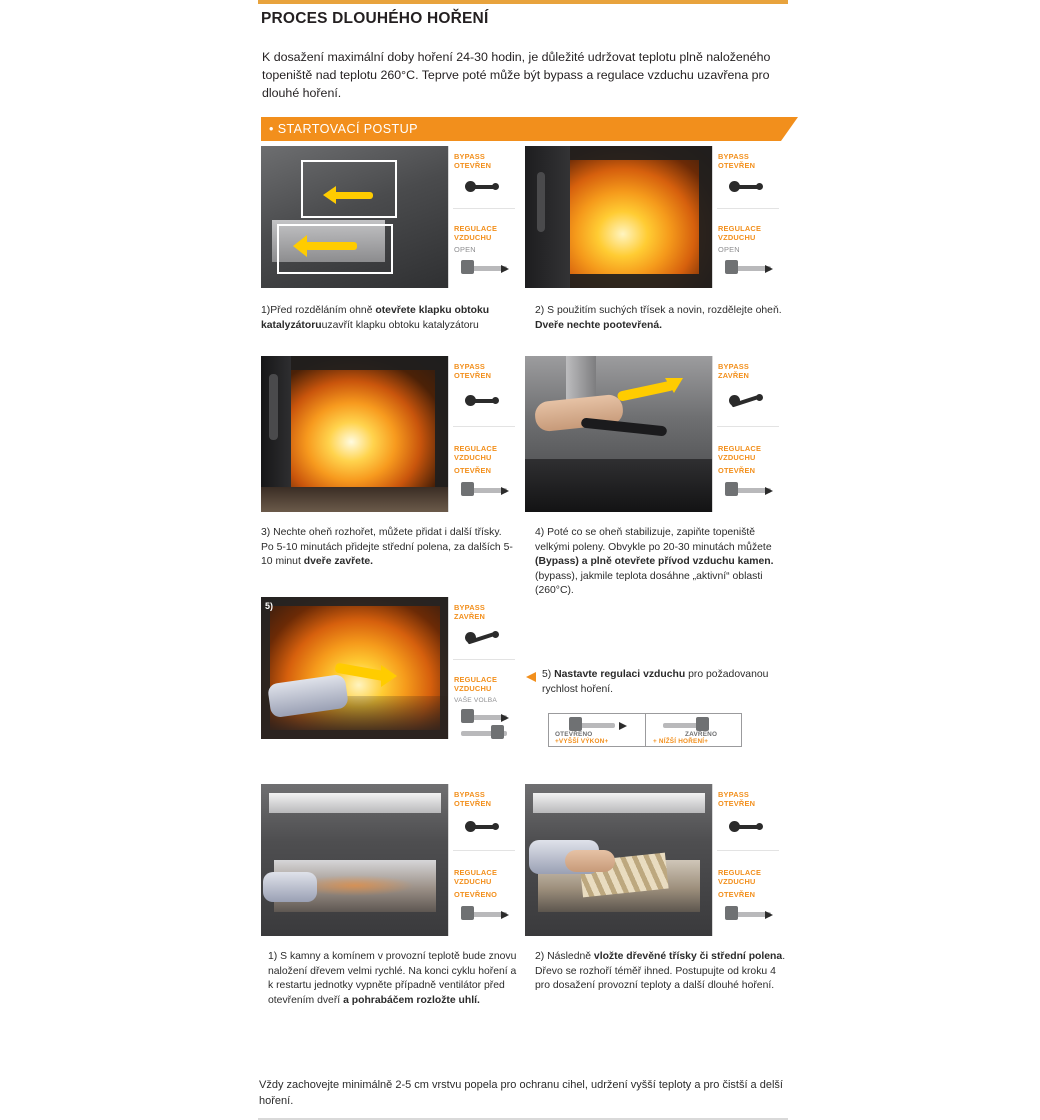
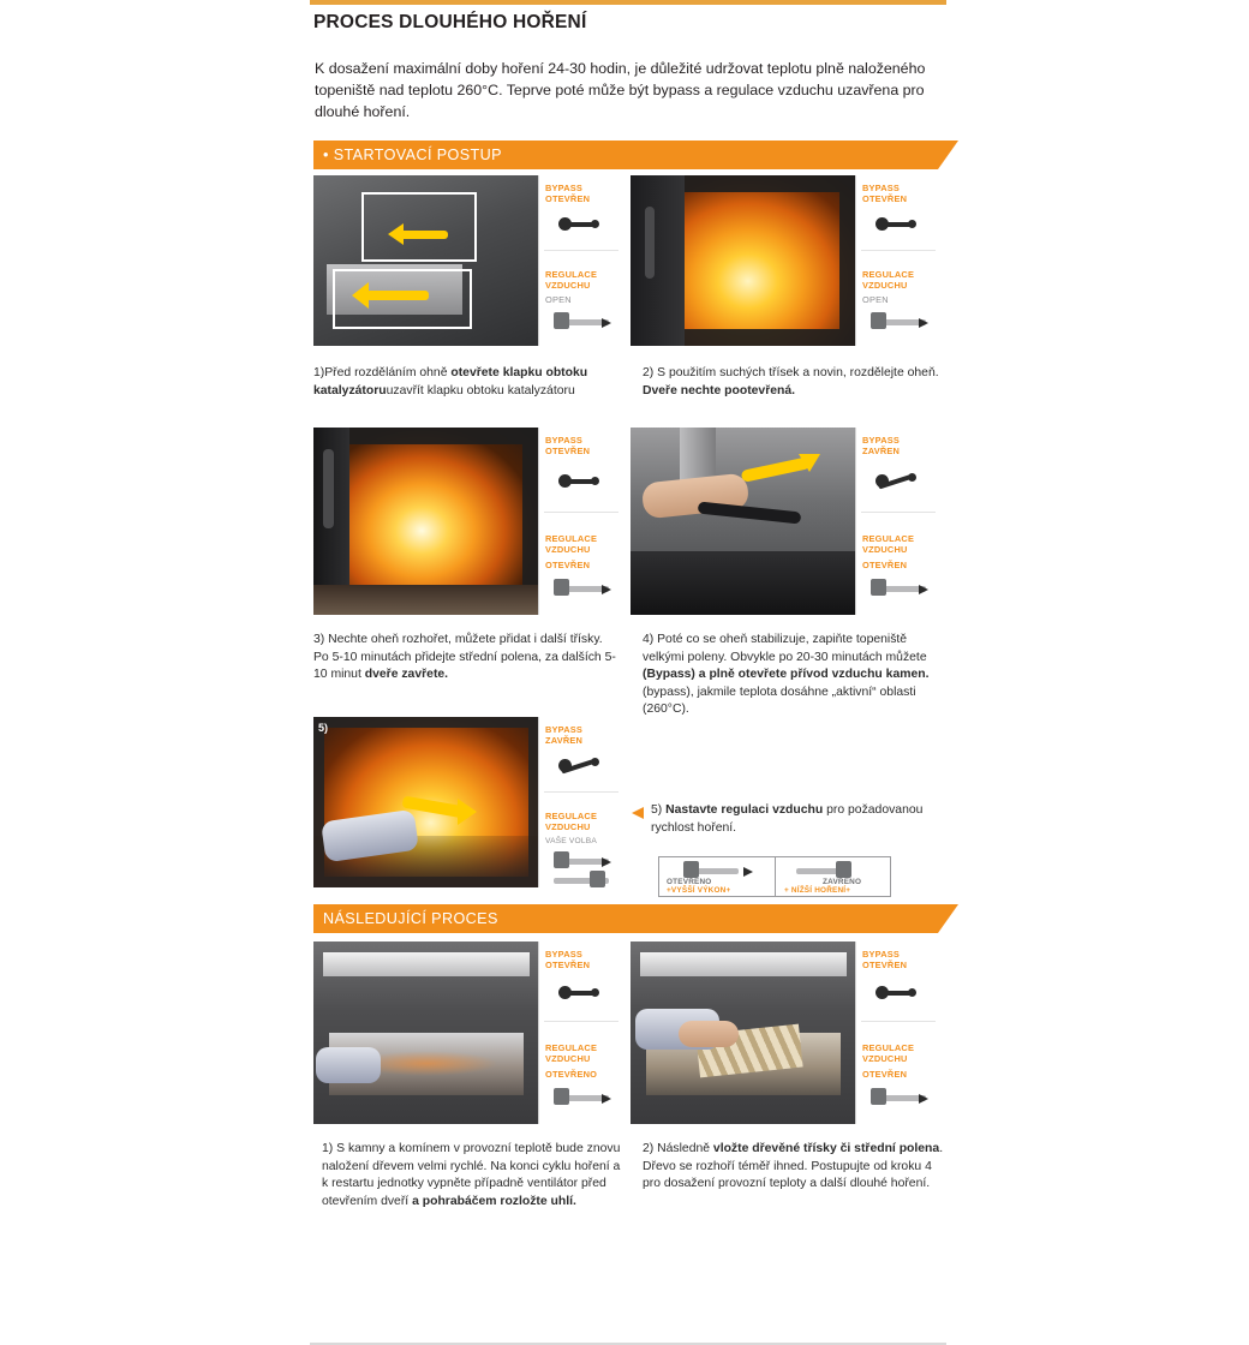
  PROCES DLOUHÉHO HOŘENÍ
  K dosažení maximální doby hoření 24-30 hodin, je důležité udržovat teplotu plně naloženého topeniště nad teplotu 260°C. Teprve poté může být bypass a regulace vzduchu uzavřena pro dlouhé hoření.
  • STARTOVACÍ POSTUP
  BYPASS
  OTEVŘEN
  REGULACE
  VZDUCHU
  OPEN
  BYPASS
  OTEVŘEN
  REGULACE
  VZDUCHU
  OPEN
  1)Před rozděláním ohně otevřete klapku obtoku katalyzátoruuzavřít klapku obtoku katalyzátoru
  2) S použitím suchých třísek a novin, rozdělejte oheň. Dveře nechte pootevřená.
  BYPASS
  OTEVŘEN
  REGULACE
  VZDUCHU
  OTEVŘEN
  BYPASS
  ZAVŘEN
  REGULACE
  VZDUCHU
  OTEVŘEN
  3) Nechte oheň rozhořet, můžete přidat i další třísky. Po 5-10 minutách přidejte střední polena, za dalších 5-10 minut dveře zavřete.
  4) Poté co se oheň stabilizuje, zapiňte topeniště velkými poleny. Obvykle po 20-30 minutách můžete (Bypass) a plně otevřete přívod vzduchu kamen. (bypass), jakmile teplota dosáhne „aktivní“ oblasti (260°C).
  5)
  BYPASS
  ZAVŘEN
  REGULACE
  VZDUCHU
  5) Nastavte regulaci vzduchu pro požadovanou rychlost hoření.
+ NÁSLEDUJÍCÍ PROCES
  BYPASS
  OTEVŘEN
  REGULACE
  VZDUCHU
  OTEVŘENO
  BYPASS
  OTEVŘEN
  REGULACE
  VZDUCHU
  OTEVŘEN
  1) S kamny a komínem v provozní teplotě bude znovu naložení dřevem velmi rychlé. Na konci cyklu hoření a k restartu jednotky vypněte případně ventilátor před otevřením dveří a pohrabáčem rozložte uhlí.
  2) Následně vložte dřevěné třísky či střední polena. Dřevo se rozhoří téměř ihned. Postupujte od kroku 4 pro dosažení provozní teploty a další dlouhé hoření.
- Vždy zachovejte minimálně 2-5 cm vrstvu popela pro ochranu cihel, udržení vyšší teploty a pro čistší a delší hoření.
